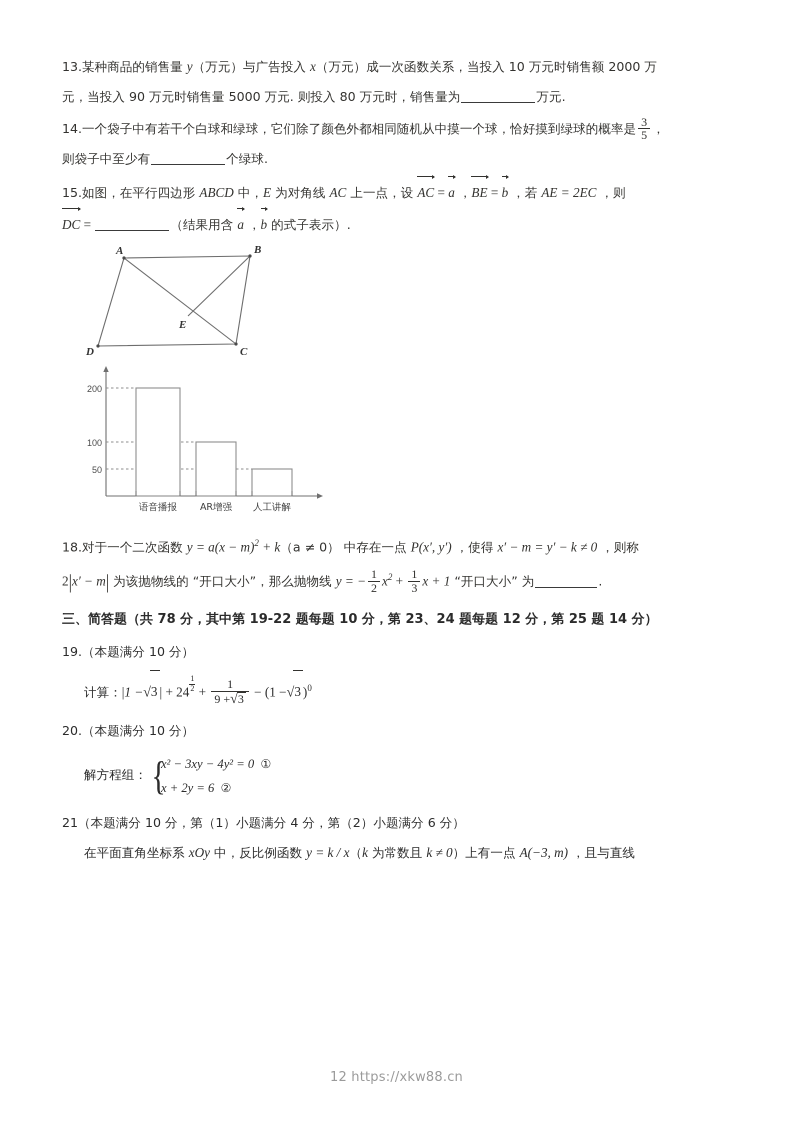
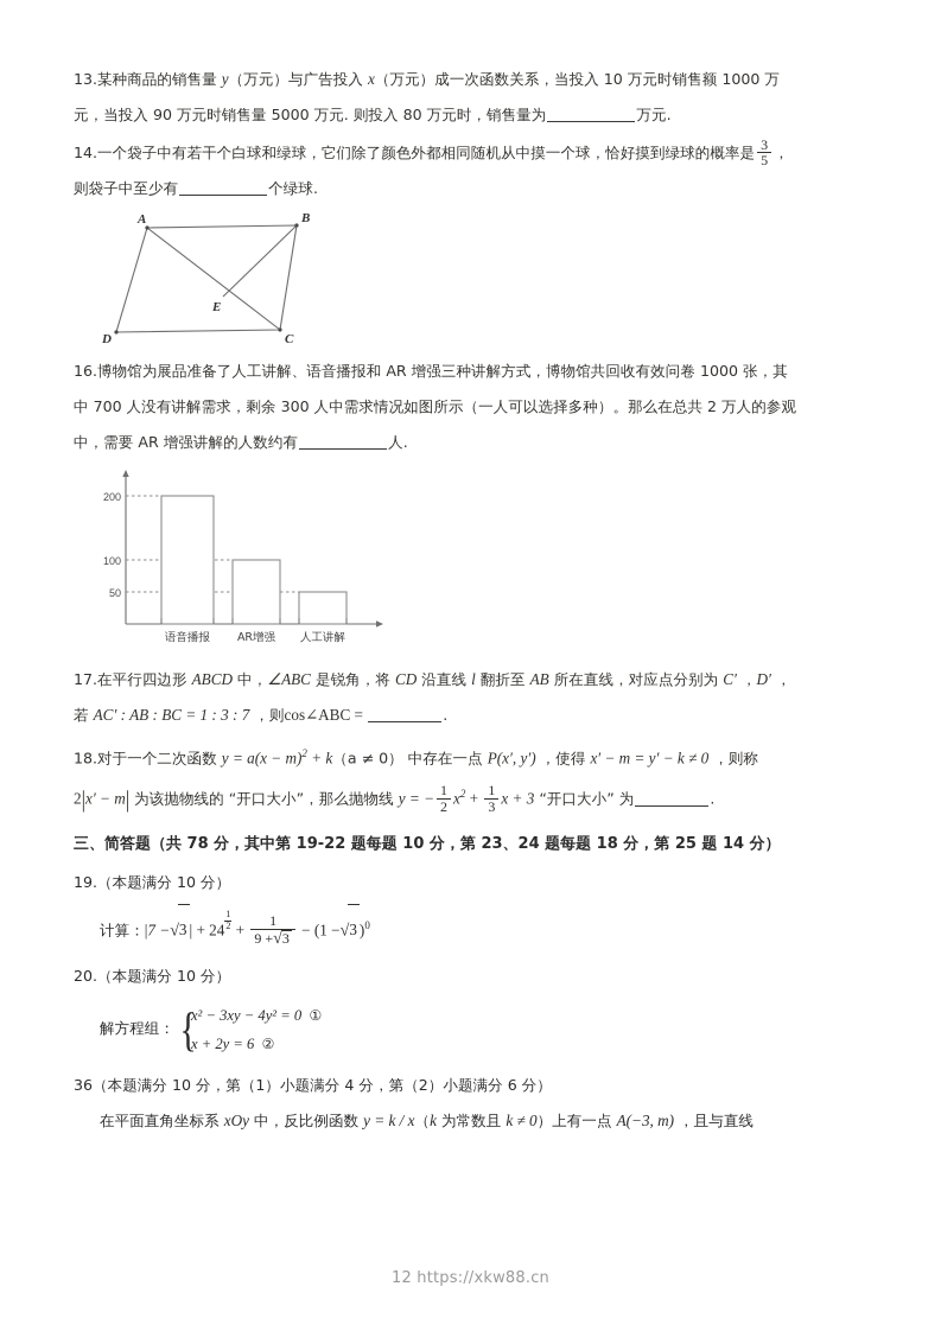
- 13.某种商品的销售量 y（万元）与广告投入 x（万元）成一次函数关系，当投入 10 万元时销售额 2000 万
+ 13.某种商品的销售量 y（万元）与广告投入 x（万元）成一次函数关系，当投入 10 万元时销售额 1000 万
  元，当投入 90 万元时销售量 5000 万元. 则投入 80 万元时，销售量为 万元.
  14.一个袋子中有若干个白球和绿球，它们除了颜色外都相同随机从中摸一个球，恰好摸到绿球的概率是
  3
  5
  ，
  则袋子中至少有 个绿球.
- 15.如图，在平行四边形 ABCD 中，E 为对角线 AC 上一点，设 AC = a ，BE = b ，若 AE = 2EC ，则
- DC = （结果用含 a ，b 的式子表示）.
  A
  B
  C
  D
  E
+ 16.博物馆为展品准备了人工讲解、语音播报和 AR 增强三种讲解方式，博物馆共回收有效问卷 1000 张，其
+ 中 700 人没有讲解需求，剩余 300 人中需求情况如图所示（一人可以选择多种）。那么在总共 2 万人的参观
+ 中，需要 AR 增强讲解的人数约有 人.
  200
  100
  50
  语音播报
  AR增强
  人工讲解
+ 17.在平行四边形 ABCD 中，∠ABC 是锐角，将 CD 沿直线 l 翻折至 AB 所在直线，对应点分别为 C′ ，D′ ，
+ 若 AC′ : AB : BC = 1 : 3 : 7 ，则cos∠ABC = .
  18.对于一个二次函数 y = a(x − m)2 + k（a ≠ 0） 中存在一点 P(x′, y′) ，使得 x′ − m = y′ − k ≠ 0 ，则称
  2|x′ − m| 为该抛物线的 “开口大小”，那么抛物线 y = −
  1
  2
  x2 +
  1
  3
- x + 1 “开口大小” 为 .
+ x + 3 “开口大小” 为 .
- 三、简答题（共 78 分，其中第 19-22 题每题 10 分，第 23、24 题每题 12 分，第 25 题 14 分）
+ 三、简答题（共 78 分，其中第 19-22 题每题 10 分，第 23、24 题每题 18 分，第 25 题 14 分）
  19.（本题满分 10 分）
- 计算：|1 −√3 | + 24
+ 计算：|7 −√3 | + 24
  1
  2
  +
  1
  9 +√3
  − (1 −√3 )0
  20.（本题满分 10 分）
  解方程组：
  {
  x² − 3xy − 4y² = 0 ①
  x + 2y = 6 ②
- 21（本题满分 10 分，第（1）小题满分 4 分，第（2）小题满分 6 分）
+ 36（本题满分 10 分，第（1）小题满分 4 分，第（2）小题满分 6 分）
  在平面直角坐标系 xOy 中，反比例函数 y = k / x（k 为常数且 k ≠ 0）上有一点 A(−3, m) ，且与直线
  12 https://xkw88.cn
